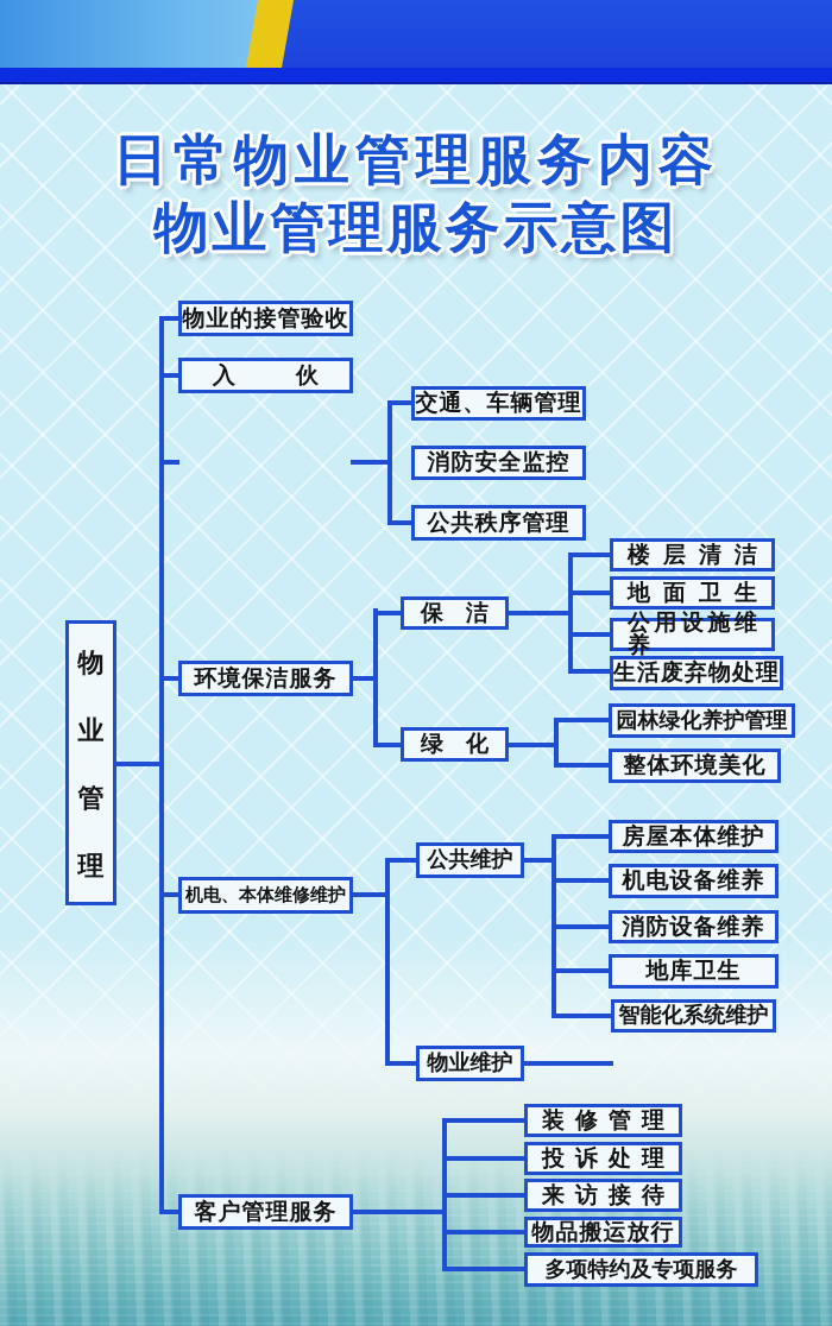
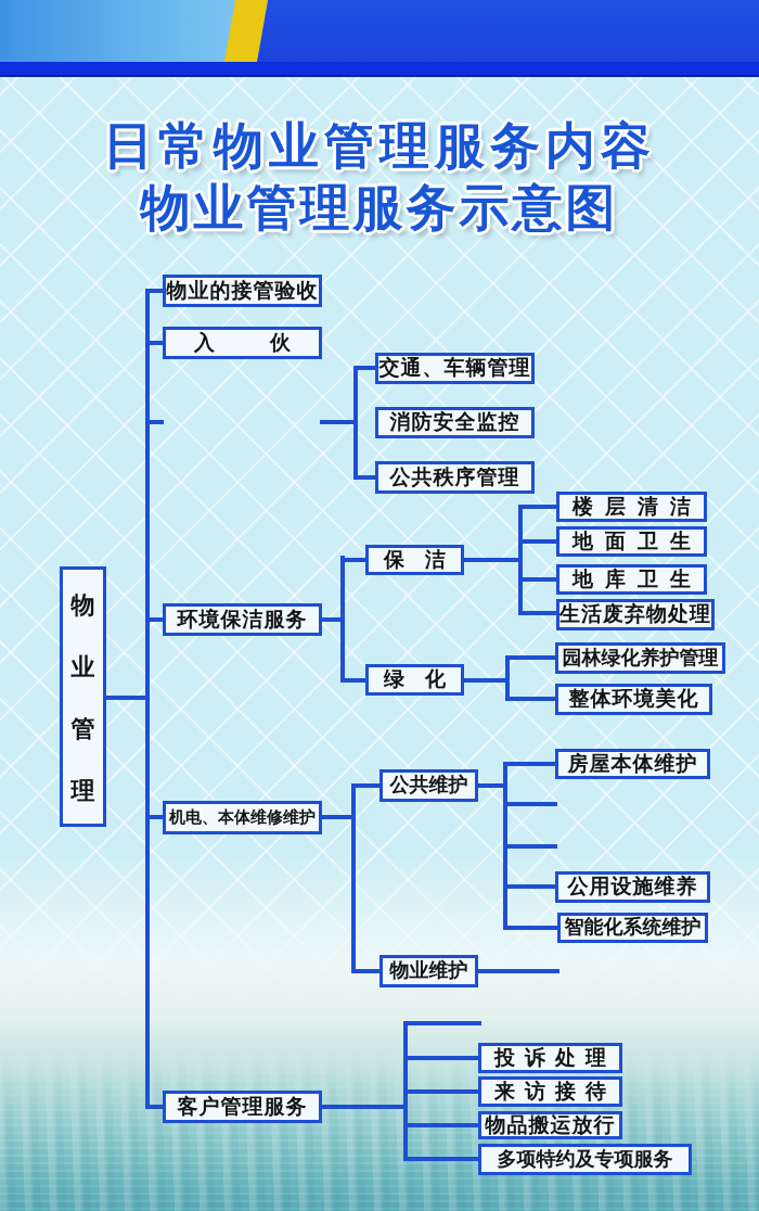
  日常物业管理服务内容
  物业管理服务示意图
  物业管理
  物业的接管验收
  入伙
  环境保洁服务
  机电、本体维修维护
  客户管理服务
  交通、车辆管理
  消防安全监控
  公共秩序管理
  保洁
  绿化
  楼层清洁
  地面卫生
- 公用设施维养
+ 地库卫生
  生活废弃物处理
  园林绿化养护管理
  整体环境美化
  公共维护
  物业维护
  房屋本体维护
- 机电设备维养
- 消防设备维养
- 地库卫生
+ 公用设施维养
  智能化系统维护
- 装修管理
  投诉处理
  来访接待
  物品搬运放行
  多项特约及专项服务
